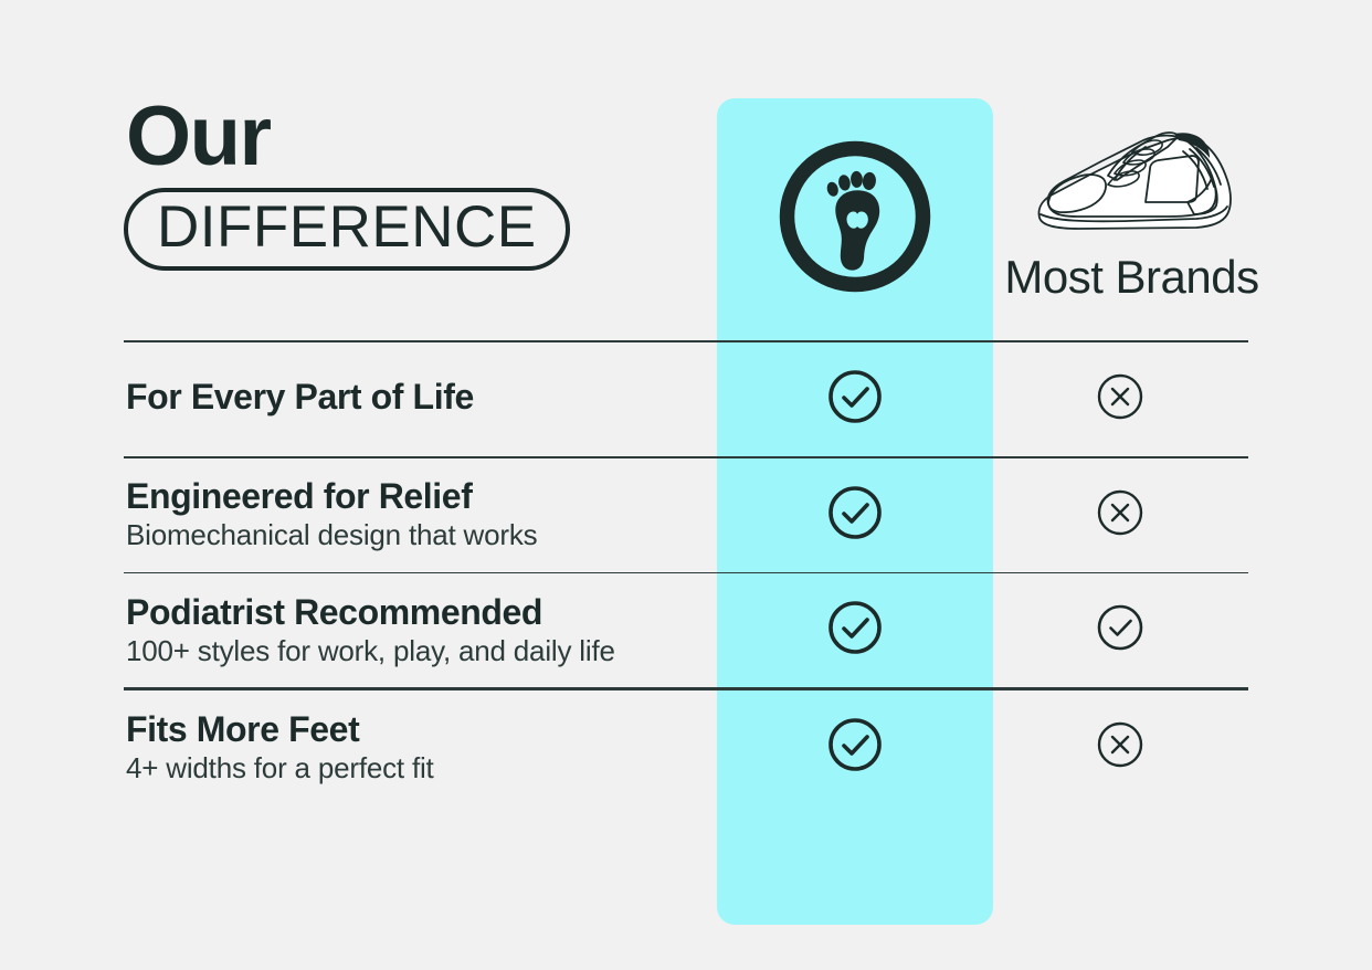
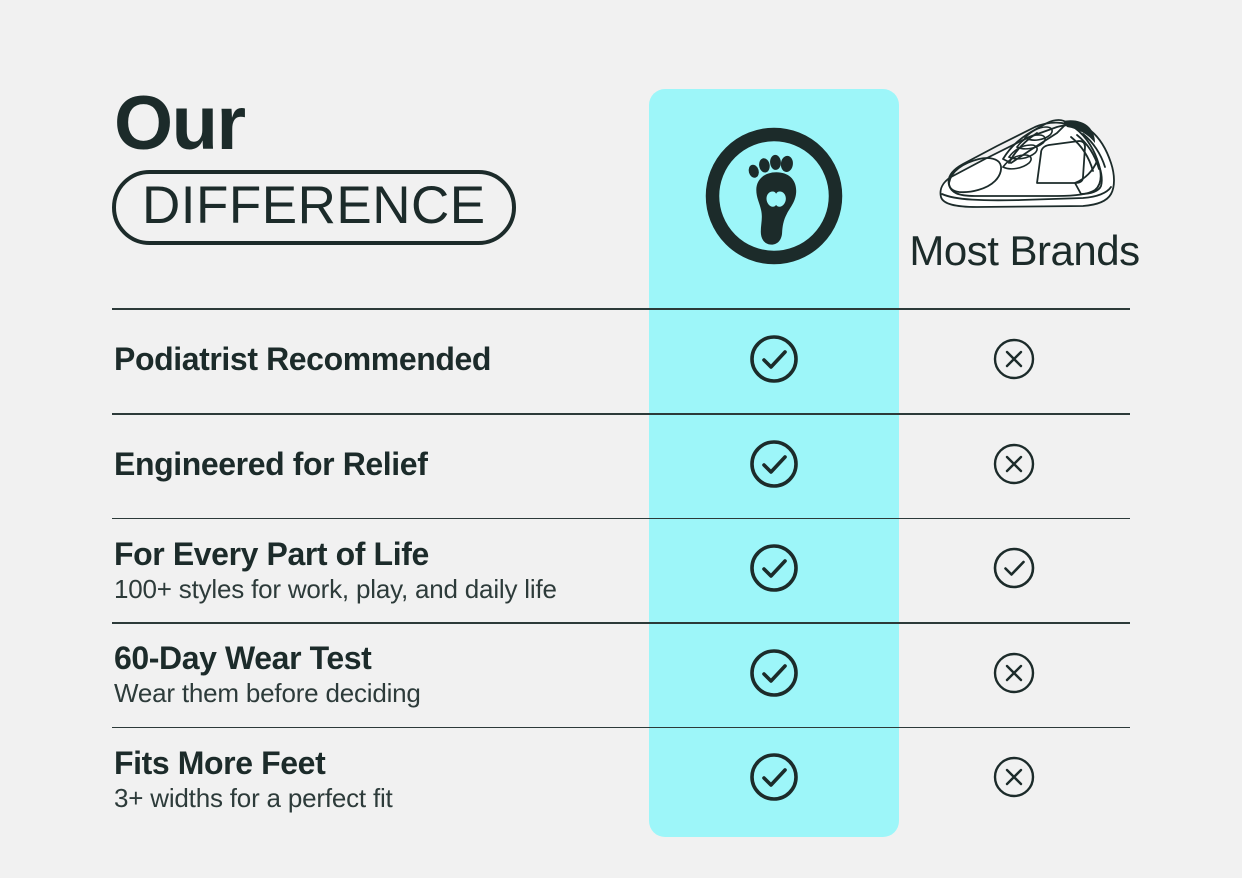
  Our
  DIFFERENCE
  Most Brands
- For Every Part of Life
+ Podiatrist Recommended
  Engineered for Relief
- Biomechanical design that works
- Podiatrist Recommended
+ For Every Part of Life
  100+ styles for work, play, and daily life
+ 60-Day Wear Test
+ Wear them before deciding
  Fits More Feet
- 4+ widths for a perfect fit
+ 3+ widths for a perfect fit
